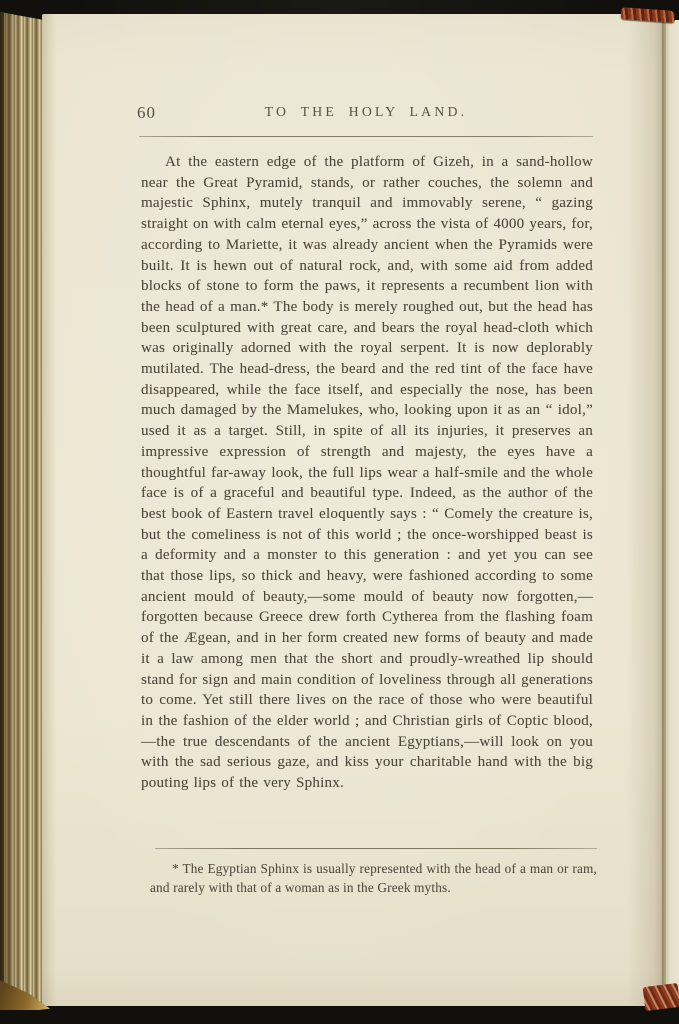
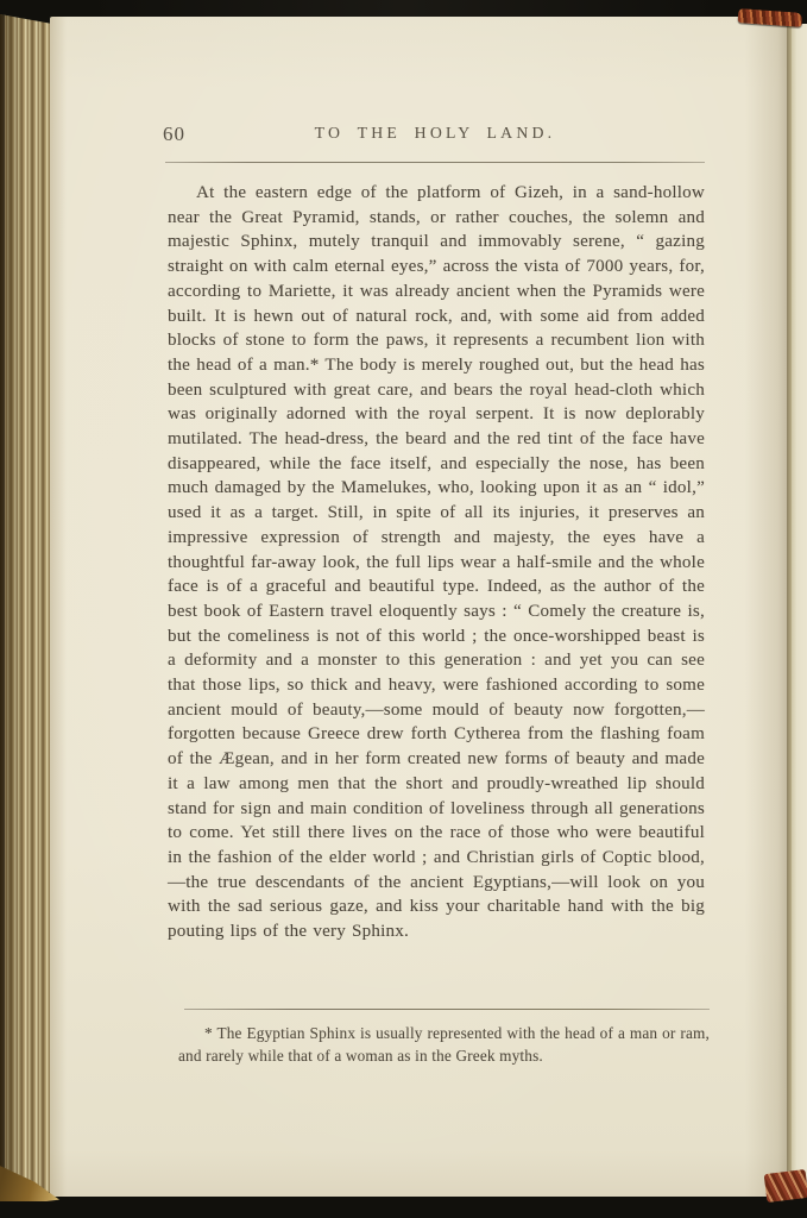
  60
  TO THE HOLY LAND.
- At the eastern edge of the platform of Gizeh, in a sand-hollow near the Great Pyramid, stands, or rather couches, the solemn and majestic Sphinx, mutely tranquil and immovably serene, “ gazing straight on with calm eternal eyes,” across the vista of 4000 years, for, according to Mariette, it was already ancient when the Pyramids were built. It is hewn out of natural rock, and, with some aid from added blocks of stone to form the paws, it represents a recumbent lion with the head of a man.* The body is merely roughed out, but the head has been sculptured with great care, and bears the royal head-cloth which was originally adorned with the royal serpent. It is now deplorably mutilated. The head-dress, the beard and the red tint of the face have disappeared, while the face itself, and especially the nose, has been much damaged by the Mamelukes, who, looking upon it as an “ idol,” used it as a target. Still, in spite of all its injuries, it preserves an impressive expression of strength and majesty, the eyes have a thoughtful far-away look, the full lips wear a half-smile and the whole face is of a graceful and beautiful type. Indeed, as the author of the best book of Eastern travel eloquently says : “ Comely the creature is, but the comeliness is not of this world ; the once-worshipped beast is a deformity and a monster to this generation : and yet you can see that those lips, so thick and heavy, were fashioned according to some ancient mould of beauty,—some mould of beauty now forgotten,—forgotten because Greece drew forth Cytherea from the flashing foam of the Ægean, and in her form created new forms of beauty and made it a law among men that the short and proudly-wreathed lip should stand for sign and main condition of loveliness through all generations to come. Yet still there lives on the race of those who were beautiful in the fashion of the elder world ; and Christian girls of Coptic blood,—the true descendants of the ancient Egyptians,—will look on you with the sad serious gaze, and kiss your charitable hand with the big pouting lips of the very Sphinx.
+ At the eastern edge of the platform of Gizeh, in a sand-hollow near the Great Pyramid, stands, or rather couches, the solemn and majestic Sphinx, mutely tranquil and immovably serene, “ gazing straight on with calm eternal eyes,” across the vista of 7000 years, for, according to Mariette, it was already ancient when the Pyramids were built. It is hewn out of natural rock, and, with some aid from added blocks of stone to form the paws, it represents a recumbent lion with the head of a man.* The body is merely roughed out, but the head has been sculptured with great care, and bears the royal head-cloth which was originally adorned with the royal serpent. It is now deplorably mutilated. The head-dress, the beard and the red tint of the face have disappeared, while the face itself, and especially the nose, has been much damaged by the Mamelukes, who, looking upon it as an “ idol,” used it as a target. Still, in spite of all its injuries, it preserves an impressive expression of strength and majesty, the eyes have a thoughtful far-away look, the full lips wear a half-smile and the whole face is of a graceful and beautiful type. Indeed, as the author of the best book of Eastern travel eloquently says : “ Comely the creature is, but the comeliness is not of this world ; the once-worshipped beast is a deformity and a monster to this generation : and yet you can see that those lips, so thick and heavy, were fashioned according to some ancient mould of beauty,—some mould of beauty now forgotten,—forgotten because Greece drew forth Cytherea from the flashing foam of the Ægean, and in her form created new forms of beauty and made it a law among men that the short and proudly-wreathed lip should stand for sign and main condition of loveliness through all generations to come. Yet still there lives on the race of those who were beautiful in the fashion of the elder world ; and Christian girls of Coptic blood,—the true descendants of the ancient Egyptians,—will look on you with the sad serious gaze, and kiss your charitable hand with the big pouting lips of the very Sphinx.
- * The Egyptian Sphinx is usually represented with the head of a man or ram, and rarely with that of a woman as in the Greek myths.
+ * The Egyptian Sphinx is usually represented with the head of a man or ram, and rarely while that of a woman as in the Greek myths.
